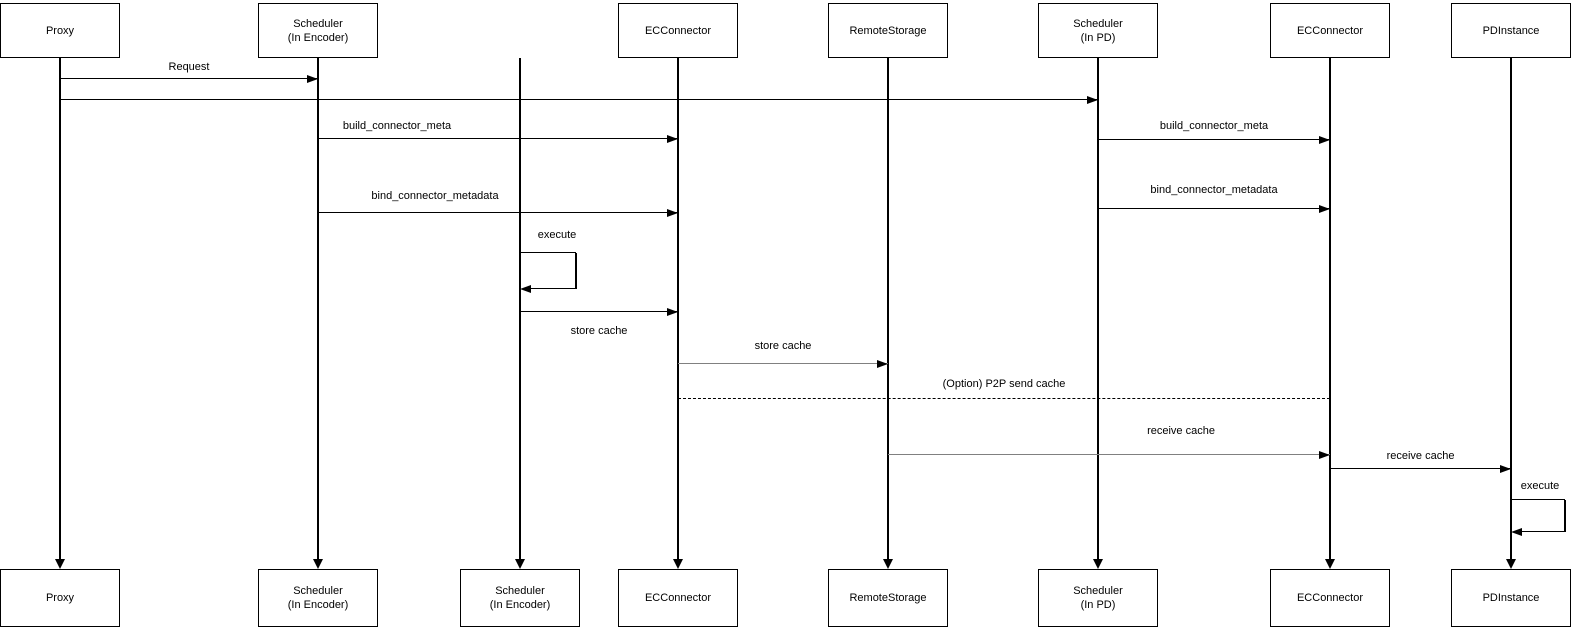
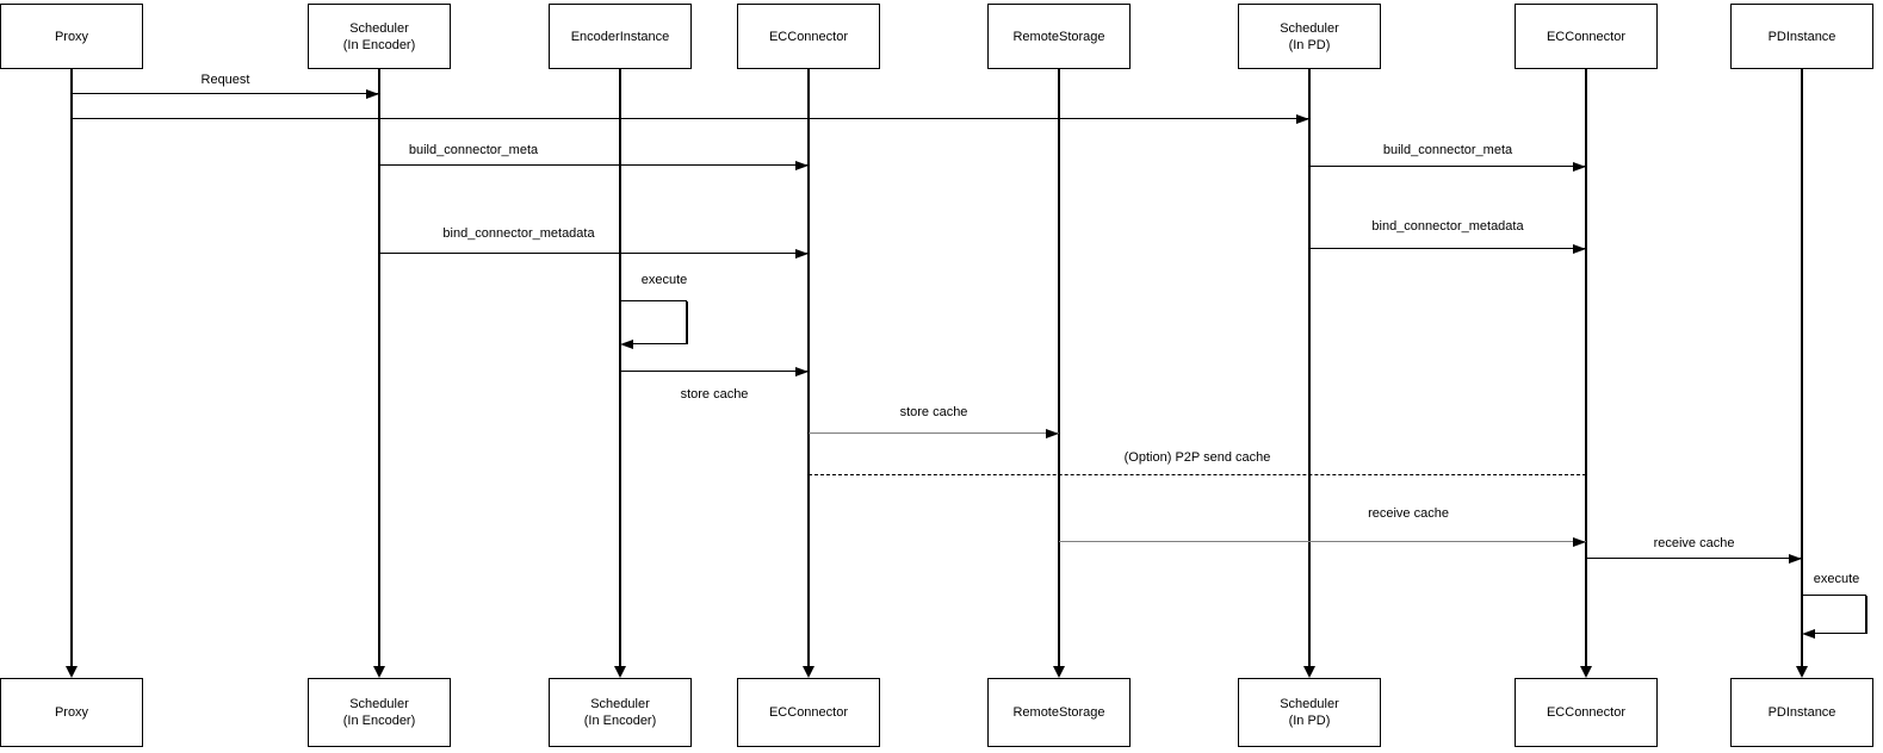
  Proxy
  Proxy
  Scheduler
  (In Encoder)
  Scheduler
  (In Encoder)
+ EncoderInstance
  Scheduler
  (In Encoder)
  ECConnector
  ECConnector
  RemoteStorage
  RemoteStorage
  Scheduler
  (In PD)
  Scheduler
  (In PD)
  ECConnector
  ECConnector
  PDInstance
  PDInstance
  Request
  build_connector_meta
  build_connector_meta
  bind_connector_metadata
  bind_connector_metadata
  store cache
  store cache
  (Option) P2P send cache
  receive cache
  receive cache
  execute
  execute
